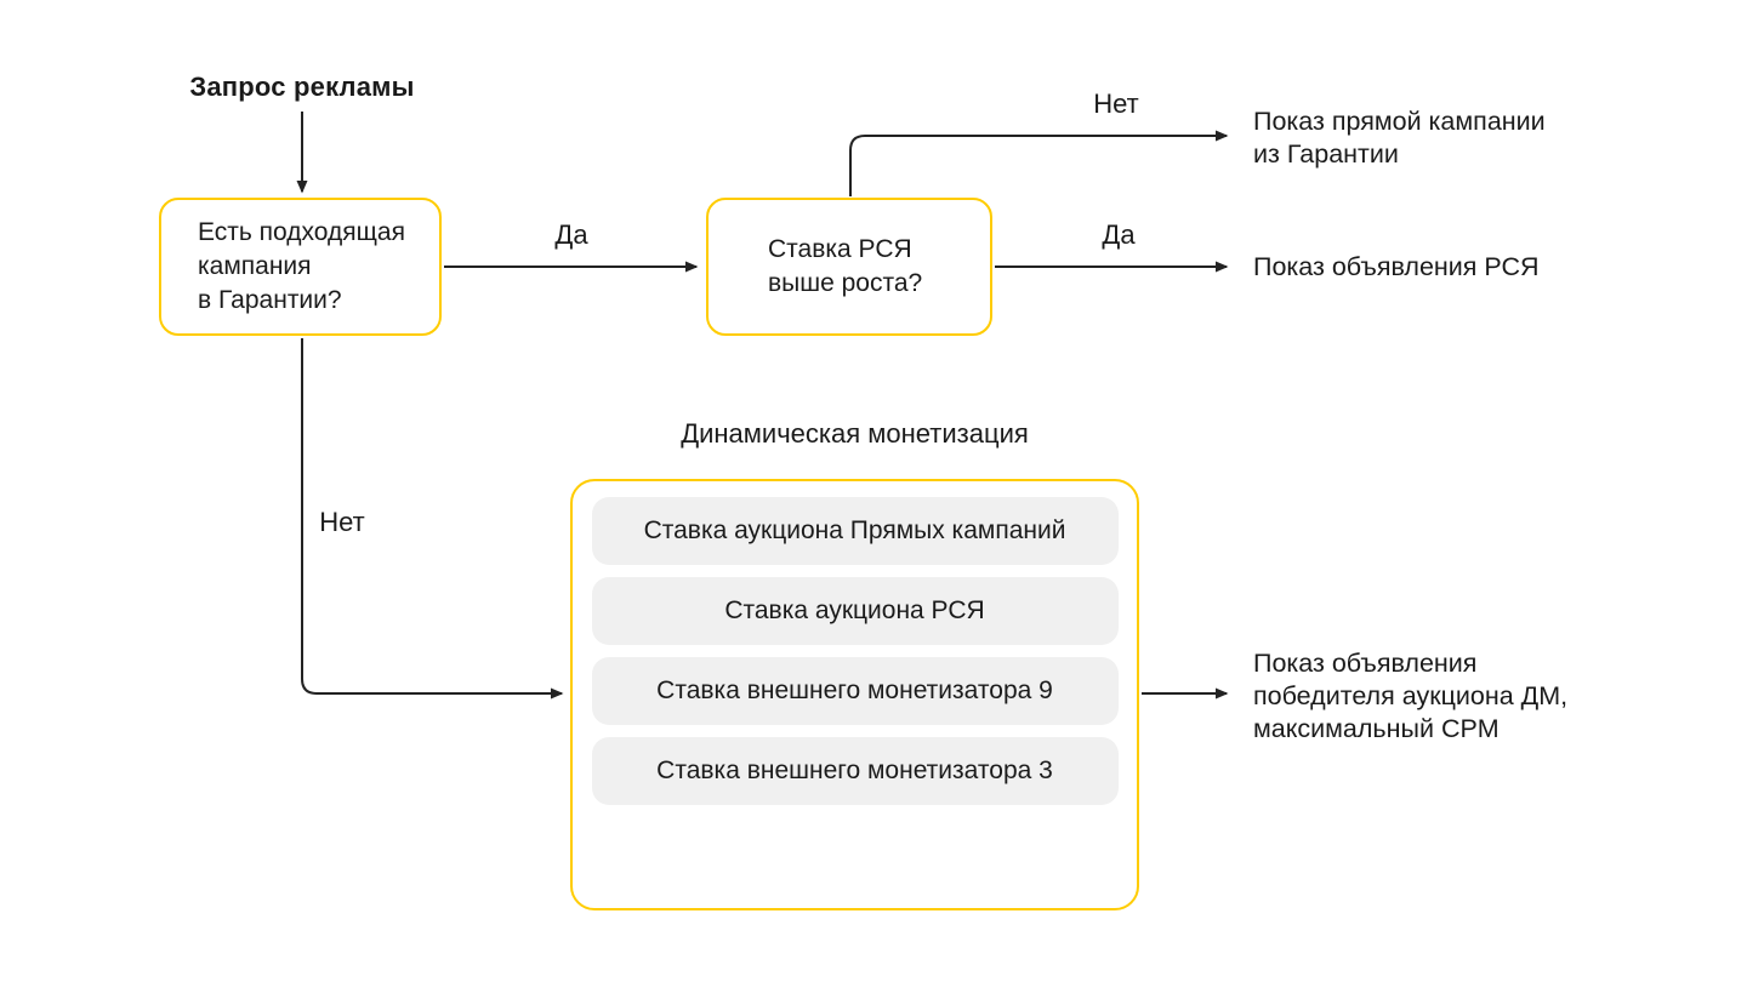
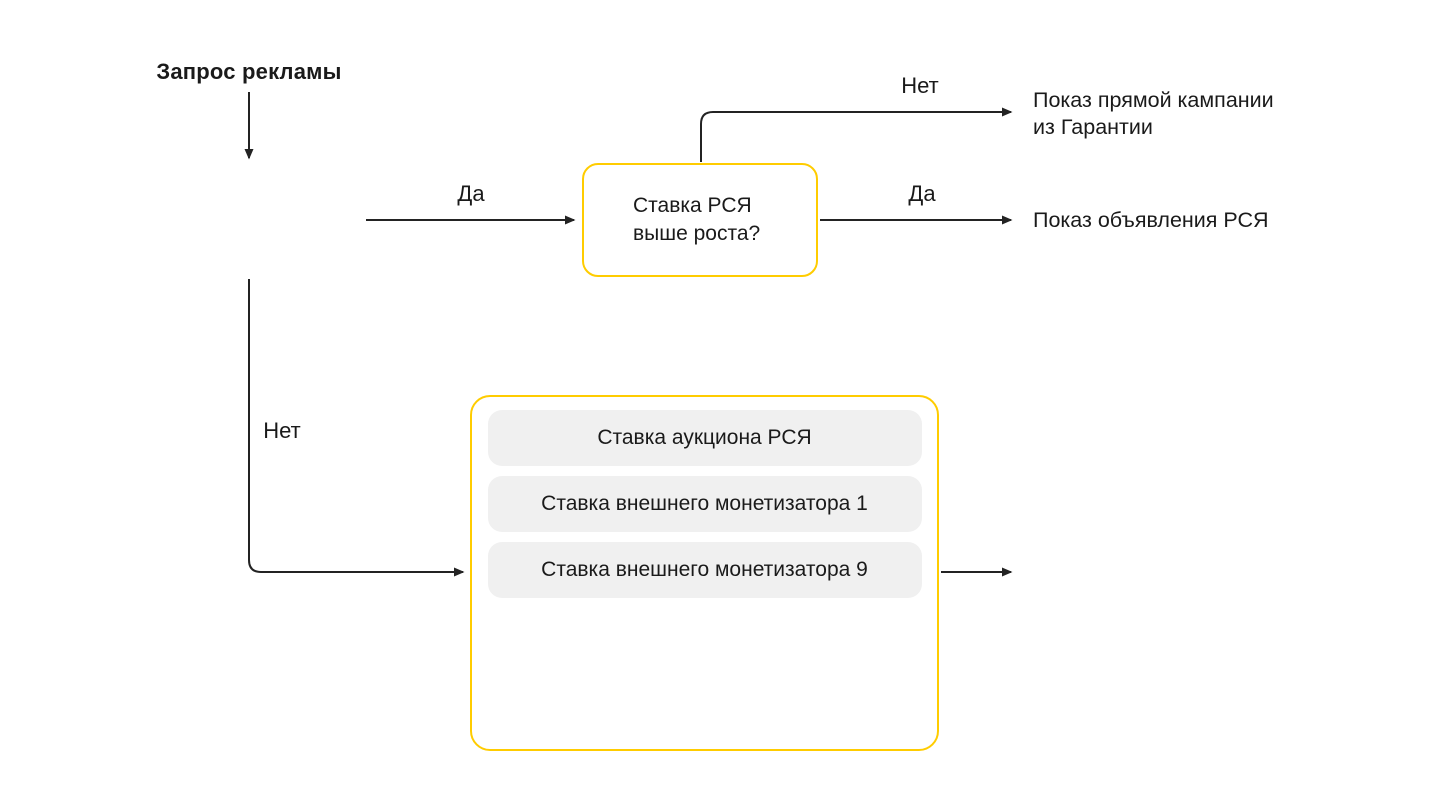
  Запрос рекламы
- Есть подходящая
- кампания
- в Гарантии?
  Ставка РСЯ
  выше роста?
  Да
  Нет
  Да
  Нет
  Показ прямой кампании
  из Гарантии
  Показ объявления РСЯ
- Показ объявления
- победителя аукциона ДМ,
- максимальный CPM
- Динамическая монетизация
- Ставка аукциона Прямых кампаний
  Ставка аукциона РСЯ
+ Ставка внешнего монетизатора 1
  Ставка внешнего монетизатора 9
- Ставка внешнего монетизатора 3
